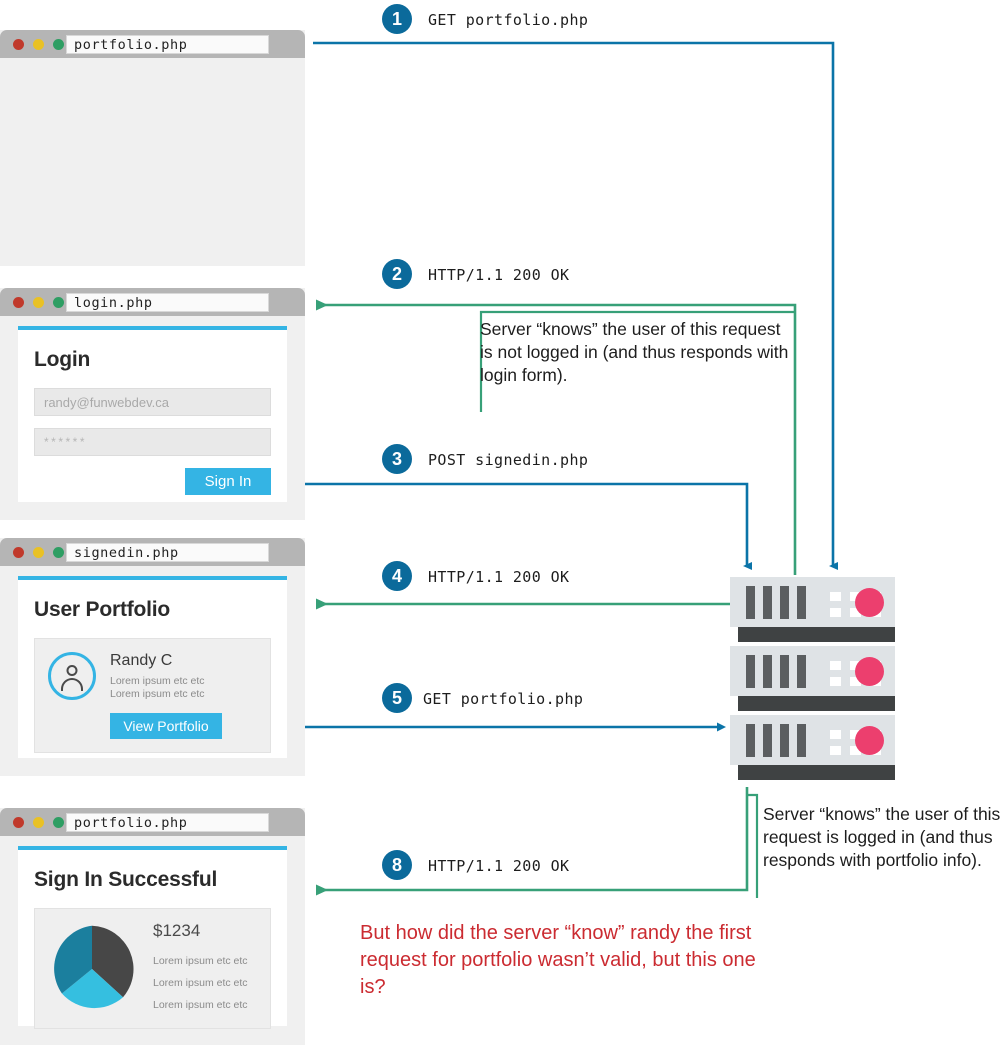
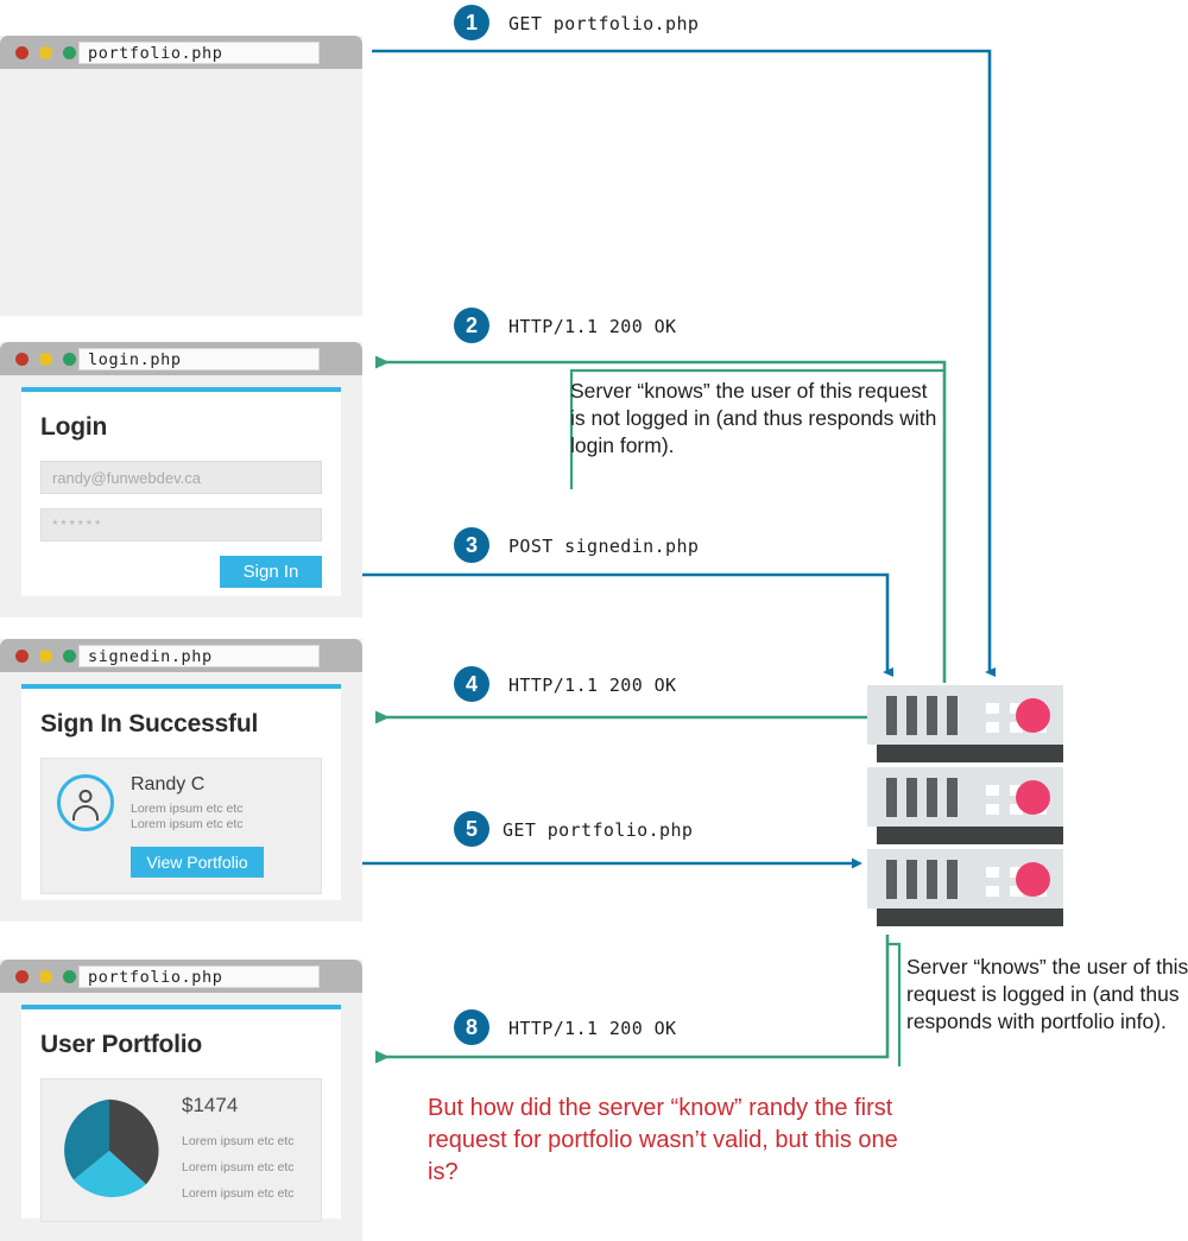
  portfolio.php
  login.php
  Login
  randy@funwebdev.ca
  ******
  Sign In
  signedin.php
- User Portfolio
+ Sign In Successful
  Randy C
  Lorem ipsum etc etc
  Lorem ipsum etc etc
  View Portfolio
  portfolio.php
- Sign In Successful
+ User Portfolio
- $1234
+ $1474
  Lorem ipsum etc etc
  Lorem ipsum etc etc
  Lorem ipsum etc etc
  1
  GET portfolio.php
  2
  HTTP/1.1 200 OK
  3
  POST signedin.php
  4
  HTTP/1.1 200 OK
  5
  GET portfolio.php
  8
  HTTP/1.1 200 OK
  Server “knows” the user of this request is not logged in (and thus responds with login form).
  Server “knows” the user of this request is logged in (and thus responds with portfolio info).
  But how did the server “know” randy the first request for portfolio wasn’t valid, but this one is?
